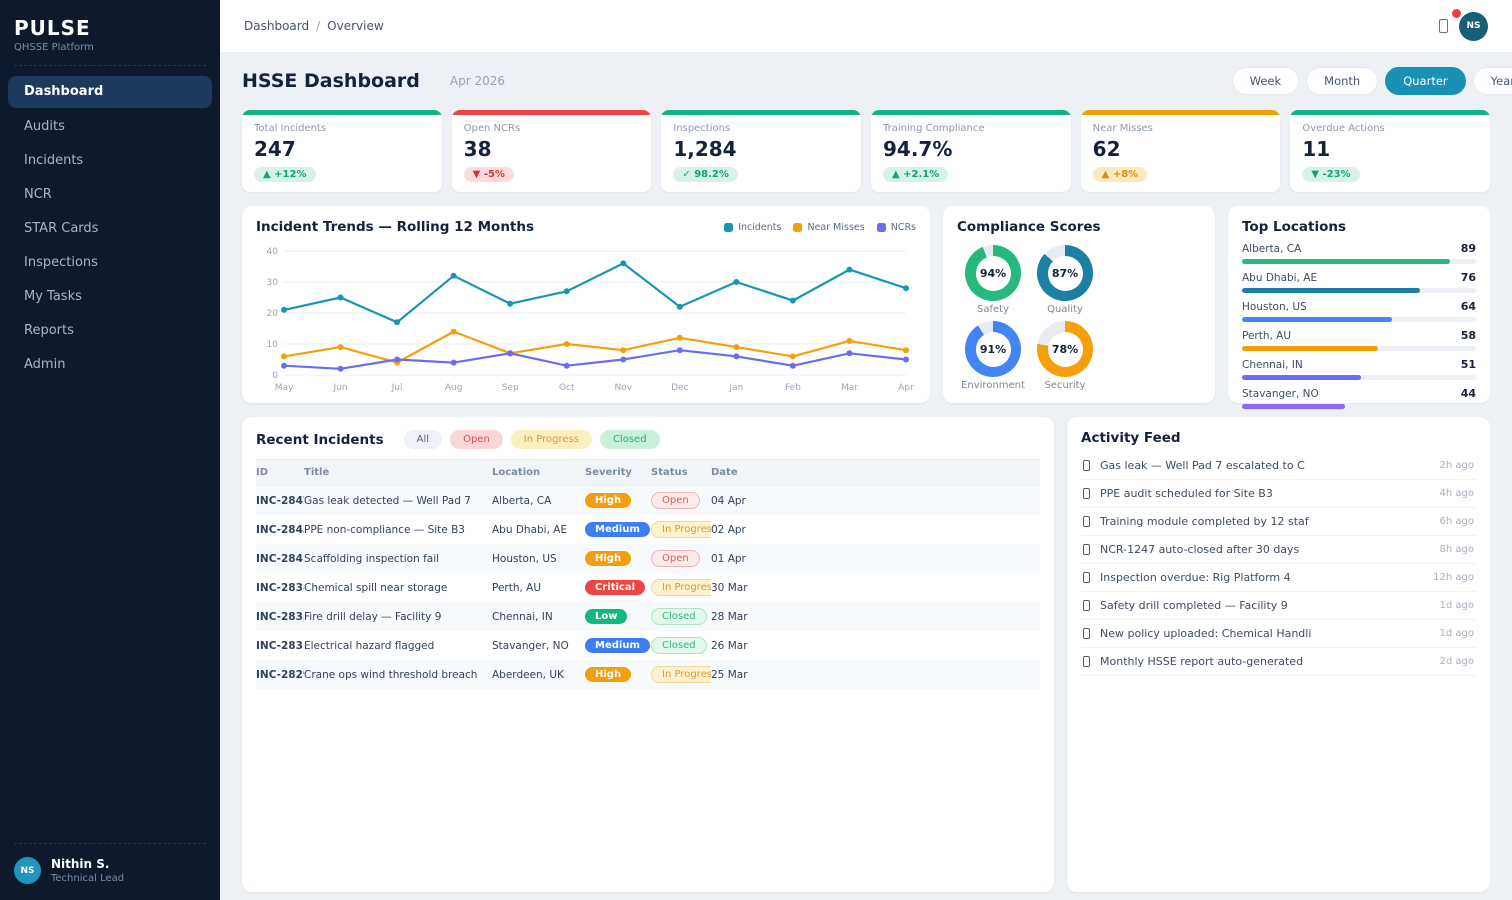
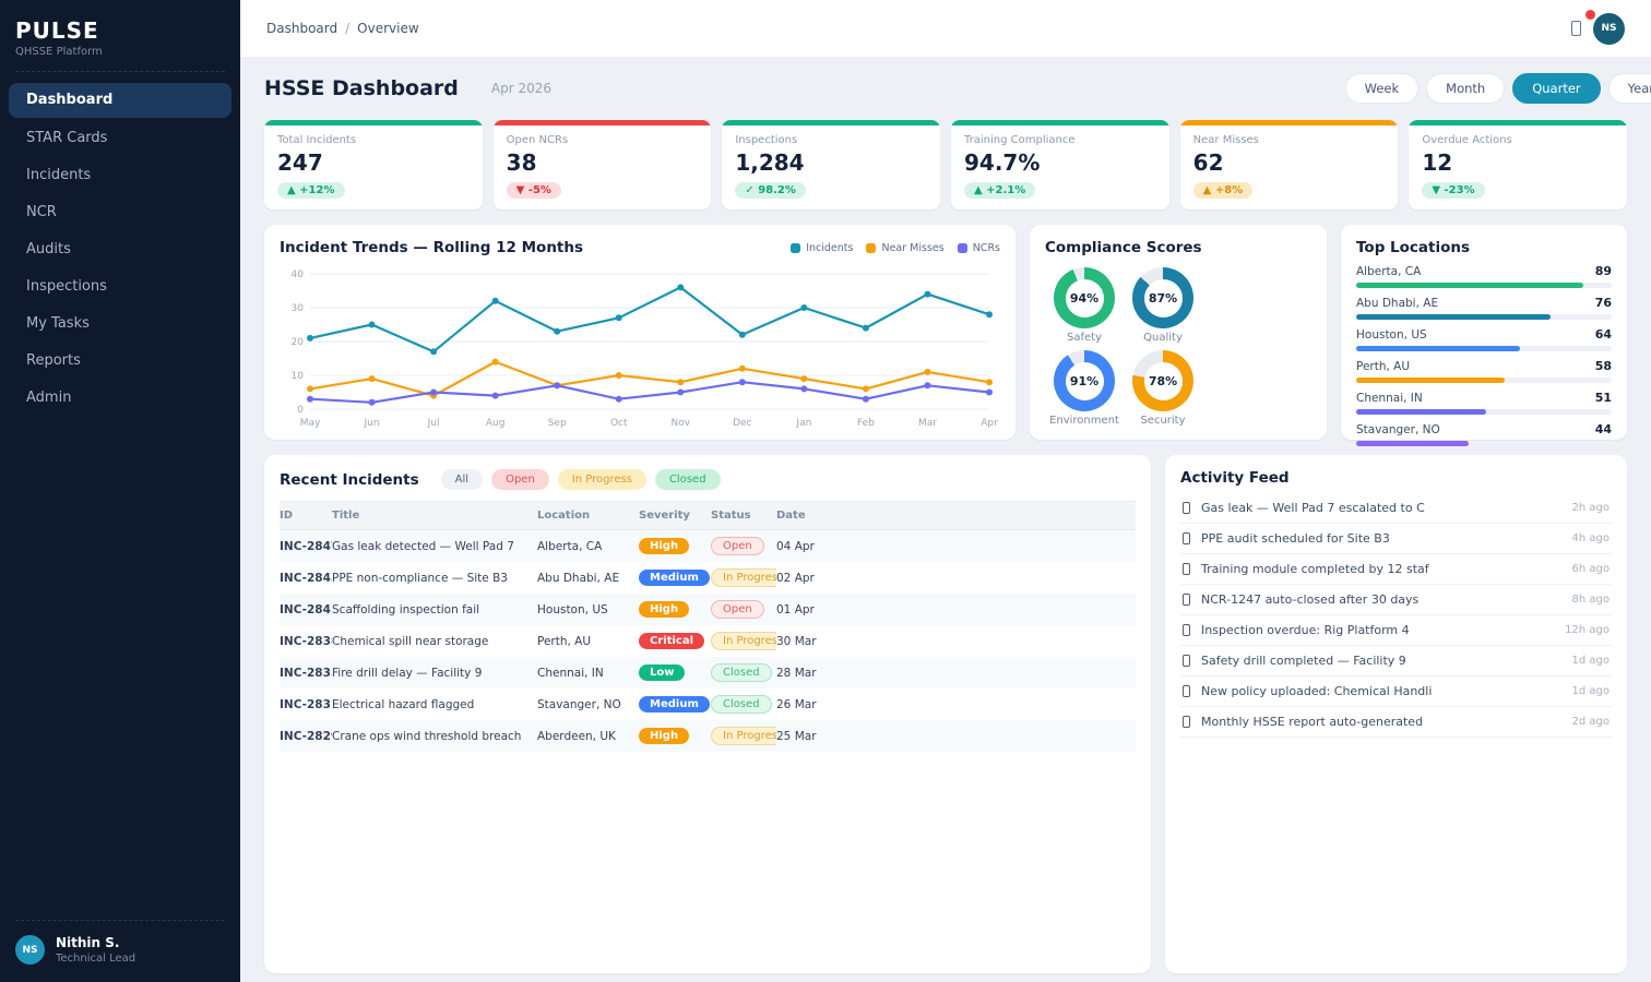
  PULSE
  QHSSE Platform
  Dashboard
- Audits
+ STAR Cards
  Incidents
  NCR
- STAR Cards
+ Audits
  Inspections
  My Tasks
  Reports
  Admin
  NS
  Nithin S.
  Technical Lead
  Dashboard
  /
  Overview
  NS
  HSSE Dashboard
  Apr 2026
  Week
  Month
  Quarter
  Yea
  Total Incidents
  247
  ▲ +12%
  Open NCRs
  38
  ▼ -5%
  Inspections
  1,284
  ✓ 98.2%
  Training Compliance
  94.7%
  ▲ +2.1%
  Near Misses
  62
  ▲ +8%
  Overdue Actions
- 11
+ 12
  ▼ -23%
  Incident Trends — Rolling 12 Months
  Incidents
  Near Misses
  NCRs
  0
  10
  20
  30
  40
  May
  Jun
  Jul
  Aug
  Sep
  Oct
  Nov
  Dec
  Jan
  Feb
  Mar
  Apr
  Compliance Scores
  94%
  Safety
  87%
  Quality
  91%
  Environment
  78%
  Security
  Top Locations
  Alberta, CA
  89
  Abu Dhabi, AE
  76
  Houston, US
  64
  Perth, AU
  58
  Chennai, IN
  51
  Stavanger, NO
  44
  Recent Incidents
  All
  Open
  In Progress
  Closed
  ID	Title	Location	Severity	Status	Date
  INC-284	Gas leak detected — Well Pad 7	Alberta, CA	High	Open	04 Apr
  INC-284	PPE non-compliance — Site B3	Abu Dhabi, AE	Medium	In Progres	02 Apr
  INC-284	Scaffolding inspection fail	Houston, US	High	Open	01 Apr
  INC-283	Chemical spill near storage	Perth, AU	Critical	In Progres	30 Mar
  INC-283	Fire drill delay — Facility 9	Chennai, IN	Low	Closed	28 Mar
  INC-283	Electrical hazard flagged	Stavanger, NO	Medium	Closed	26 Mar
  INC-282	Crane ops wind threshold breach	Aberdeen, UK	High	In Progres	25 Mar
  Activity Feed
  Gas leak — Well Pad 7 escalated to C
  2h ago
  PPE audit scheduled for Site B3
  4h ago
  Training module completed by 12 staf
  6h ago
  NCR-1247 auto-closed after 30 days
  8h ago
  Inspection overdue: Rig Platform 4
  12h ago
  Safety drill completed — Facility 9
  1d ago
  New policy uploaded: Chemical Handli
  1d ago
  Monthly HSSE report auto-generated
  2d ago
